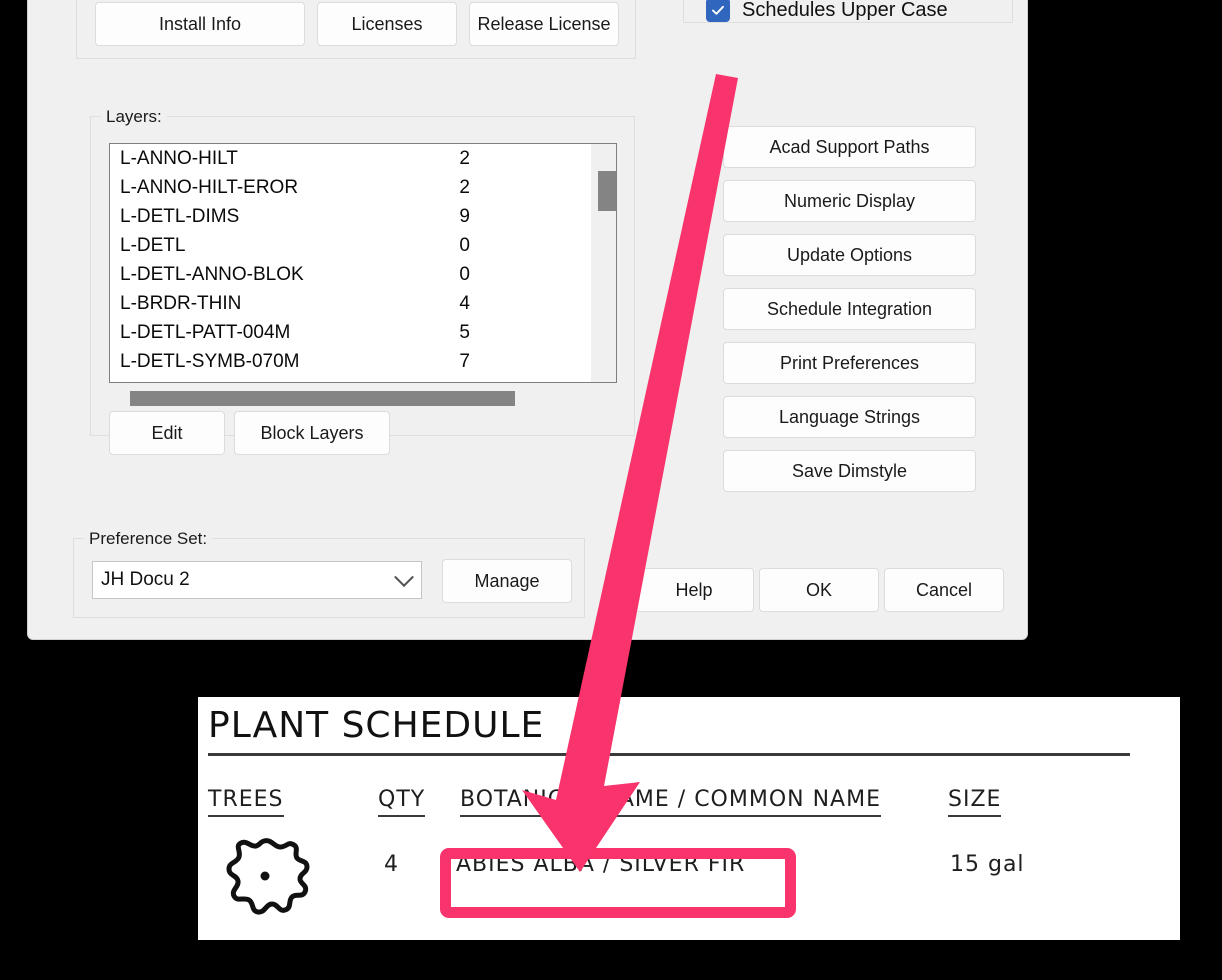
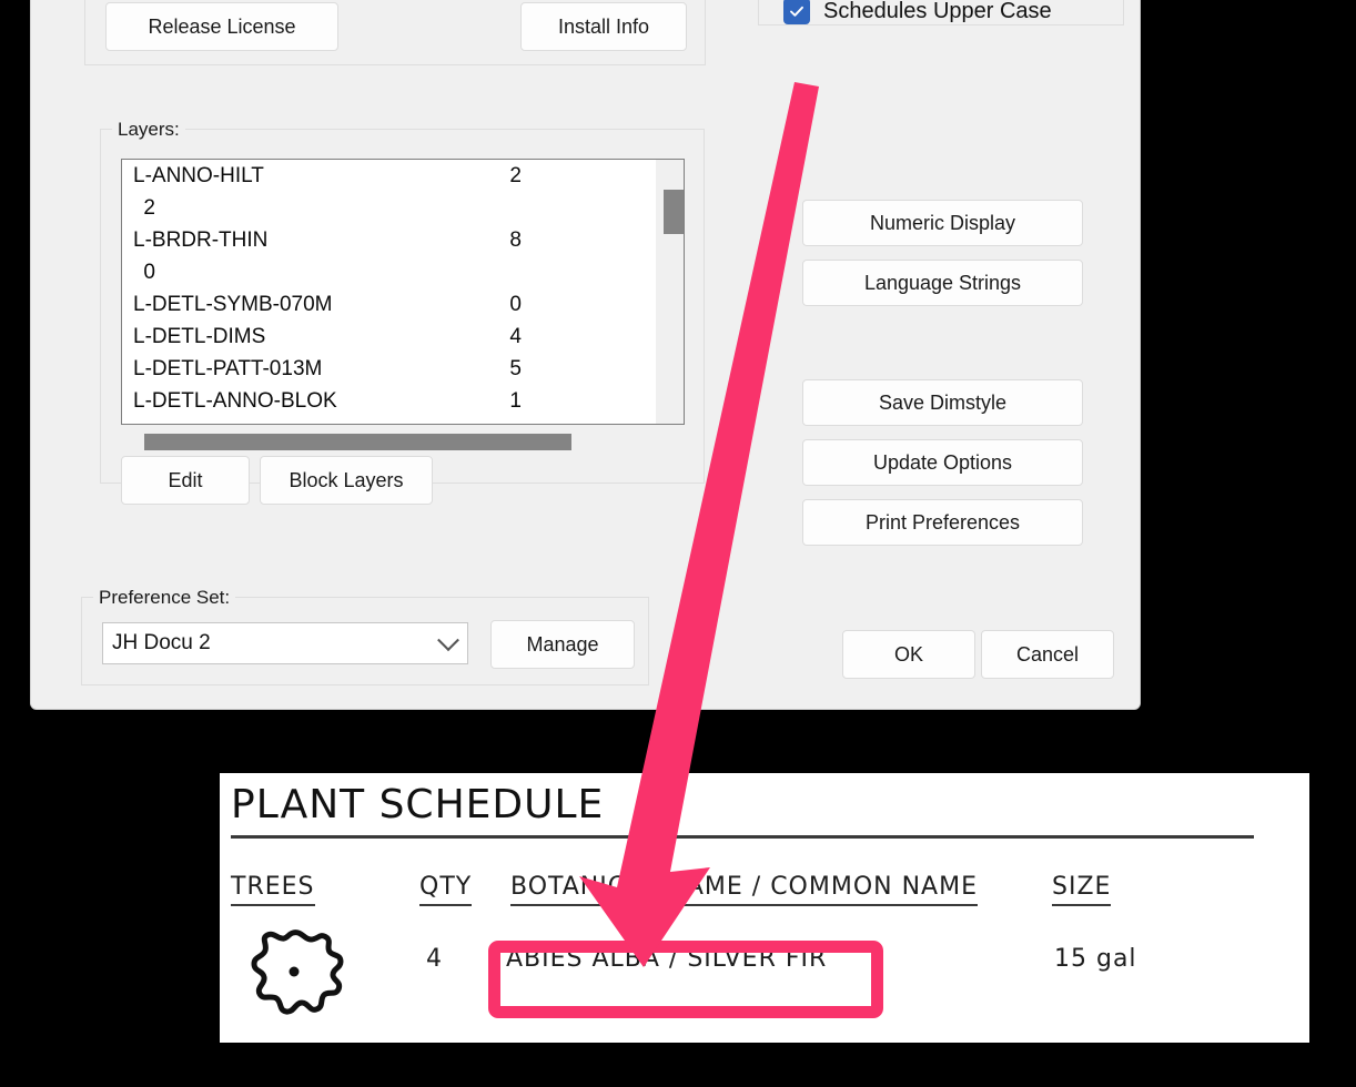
- Install Info
+ Release License
- Licenses
- Release License
+ Install Info
  Layers:
  L-ANNO-HILT
  2
- L-ANNO-HILT-EROR
  2
- L-DETL-DIMS
+ L-BRDR-THIN
- 9
+ 8
- L-DETL
  0
- L-DETL-ANNO-BLOK
+ L-DETL-SYMB-070M
  0
- L-BRDR-THIN
+ L-DETL-DIMS
  4
- L-DETL-PATT-004M
+ L-DETL-PATT-013M
  5
- L-DETL-SYMB-070M
+ L-DETL-ANNO-BLOK
- 7
+ 1
  Edit
  Block Layers
  Preference Set:
  JH Docu 2
  Manage
  Schedules Upper Case
- Acad Support Paths
  Numeric Display
- Update Options
+ Language Strings
- Schedule Integration
- Print Preferences
+ Save Dimstyle
- Language Strings
+ Update Options
- Save Dimstyle
+ Print Preferences
- Help
  OK
  Cancel
  PLANT SCHEDULE
  TREES
  QTY
  BOTACME / COMMON NAME
  SIZE
  4
  ABIES ALBA / SILVER FIR
  15 gal
